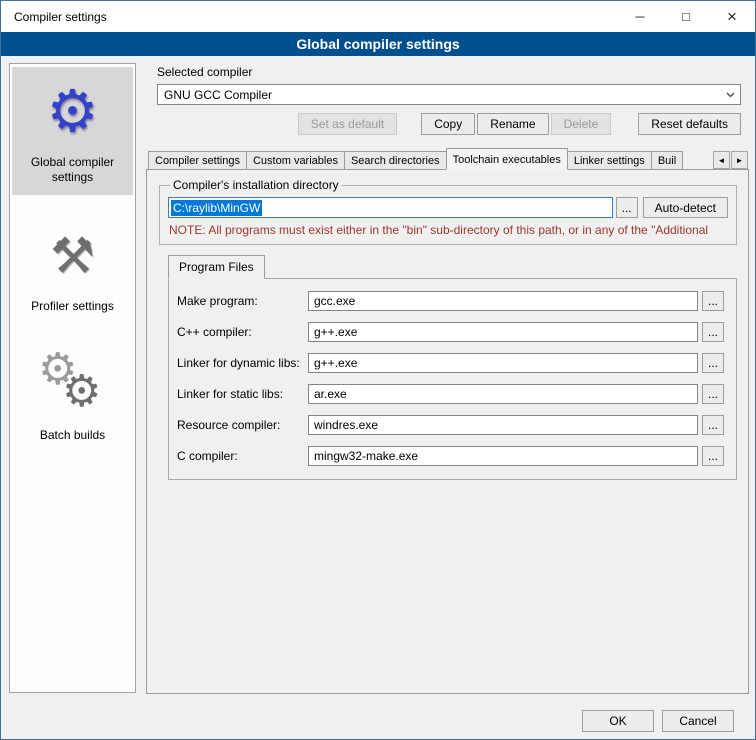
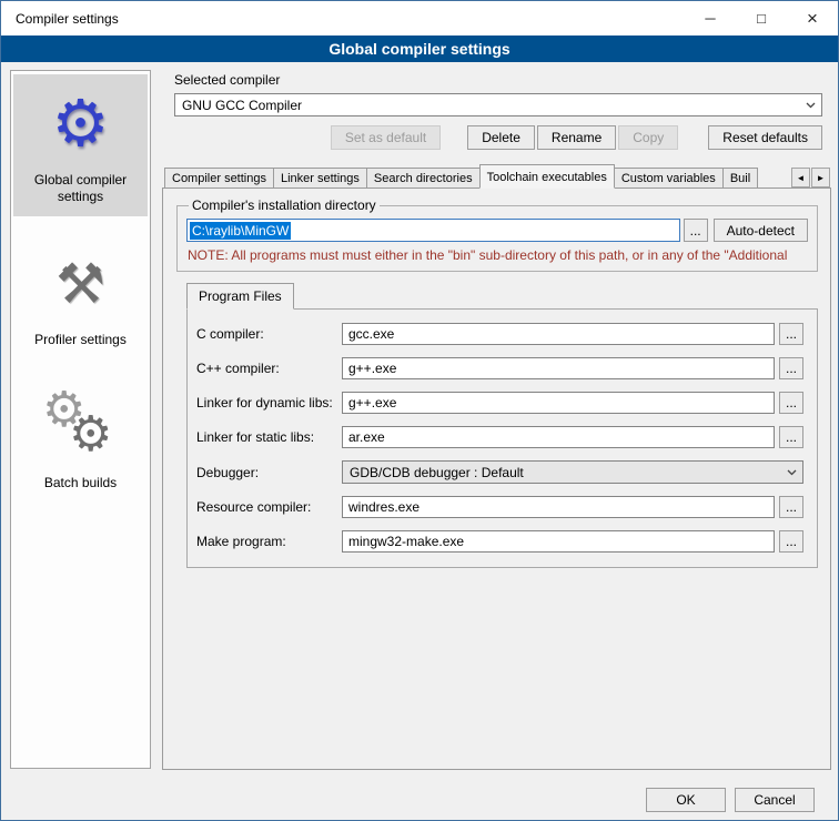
  Compiler settings
  ─
  □
  ×
  Global compiler settings
  ⚙
  Global compiler settings
  ⚒
  Profiler settings
  ⚙
  ⚙
  Batch builds
  Selected compiler
  GNU GCC Compiler
  Set as default
- Copy
+ Delete
  Rename
- Delete
+ Copy
  Reset defaults
  Compiler settings
- Custom variables
+ Linker settings
  Search directories
  Toolchain executables
- Linker settings
+ Custom variables
  Buil
  ◄
  ►
  Compiler's installation directory
  C:\raylib\MinGW
  ...
  Auto-detect
- NOTE: All programs must exist either in the "bin" sub-directory of this path, or in any of the "Additional
+ NOTE: All programs must must either in the "bin" sub-directory of this path, or in any of the "Additional
  Program Files
- Make program:
+ C compiler:
  gcc.exe
  ...
  C++ compiler:
  g++.exe
  ...
  Linker for dynamic libs:
  g++.exe
  ...
  Linker for static libs:
  ar.exe
  ...
+ Debugger:
+ GDB/CDB debugger : Default
  Resource compiler:
  windres.exe
  ...
- C compiler:
+ Make program:
  mingw32-make.exe
  ...
  OK
  Cancel
